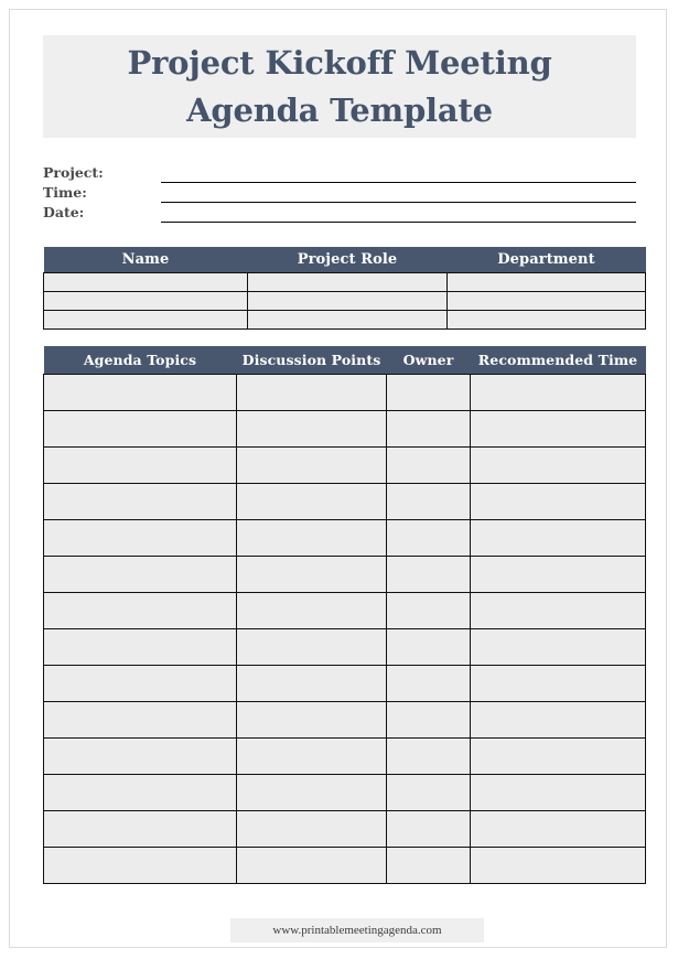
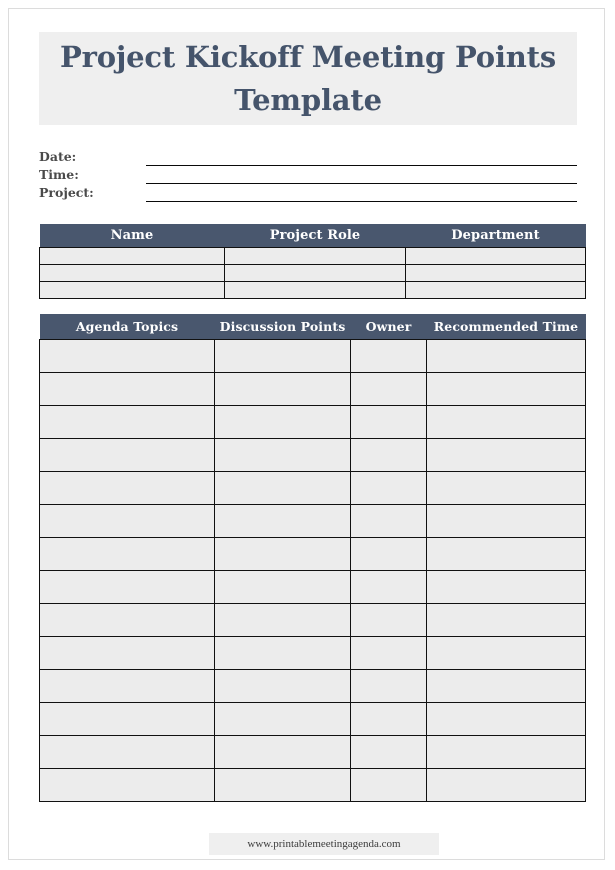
- Project Kickoff Meeting Agenda Template
+ Project Kickoff Meeting Points Template
- Project:
+ Date:
  Time:
- Date:
+ Project:
  Name	Project Role	Department
  Agenda Topics	Discussion Points	Owner	Recommended Time
  www.printablemeetingagenda.com
